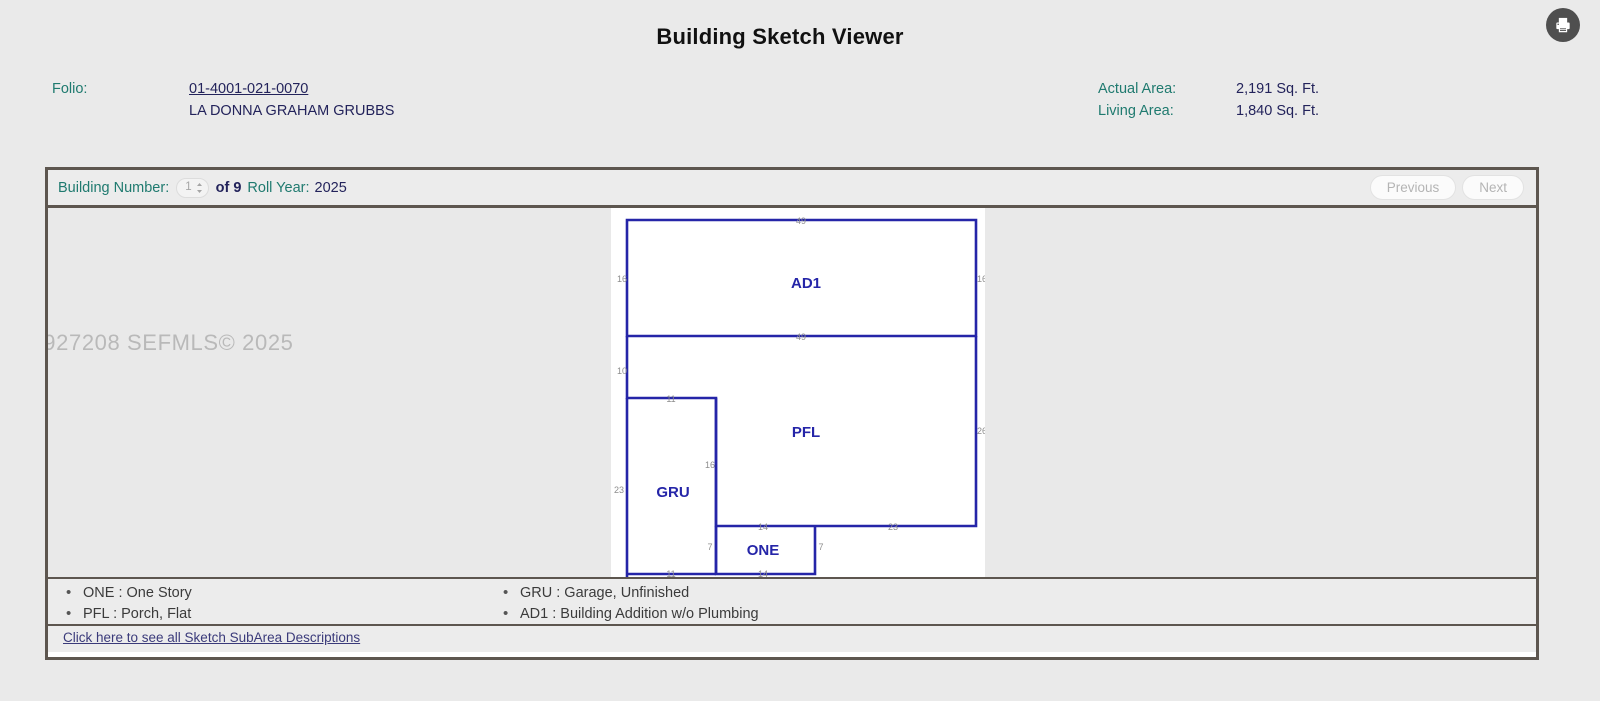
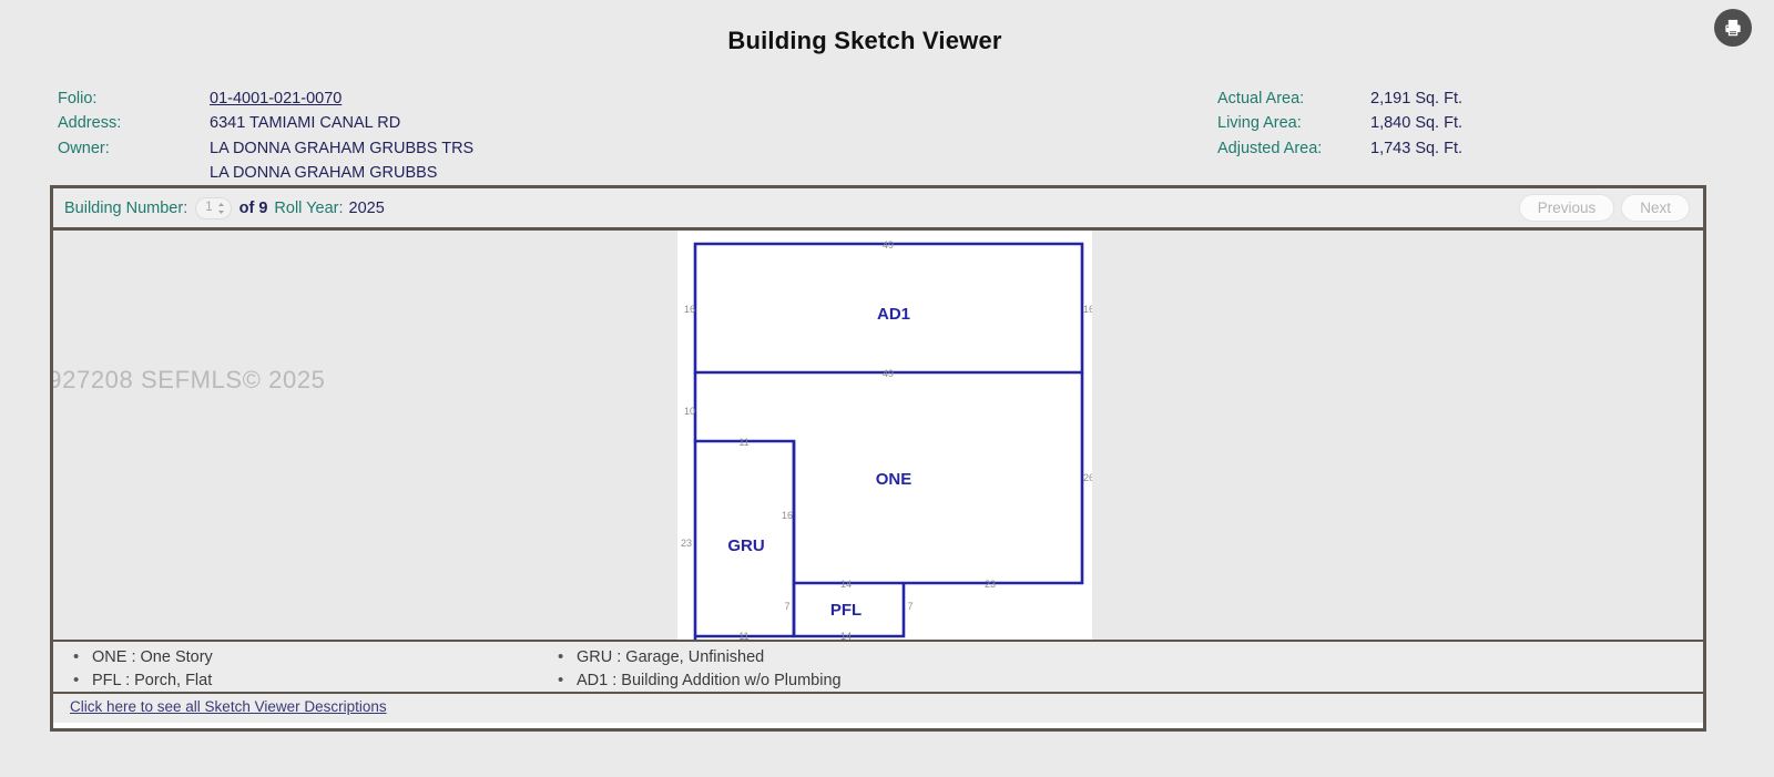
  Building Sketch Viewer
  Folio:
  01-4001-021-0070
+ Address:
+ 6341 TAMIAMI CANAL RD
+ Owner:
+ LA DONNA GRAHAM GRUBBS TRS
  LA DONNA GRAHAM GRUBBS
  Actual Area:
  2,191 Sq. Ft.
  Living Area:
  1,840 Sq. Ft.
+ Adjusted Area:
+ 1,743 Sq. Ft.
  Building Number:
  1
  of 9
  Roll Year:
  2025
  Previous
  Next
  927208 SEFMLS© 2025
  49
  16
  16
  49
  10
  11
  16
  23
  26
  14
  23
  7
  7
  11
  14
  AD1
- PFL
+ ONE
  GRU
- ONE
+ PFL
  ONE : One Story
  PFL : Porch, Flat
  GRU : Garage, Unfinished
  AD1 : Building Addition w/o Plumbing
- Click here to see all Sketch SubArea Descriptions
+ Click here to see all Sketch Viewer Descriptions
